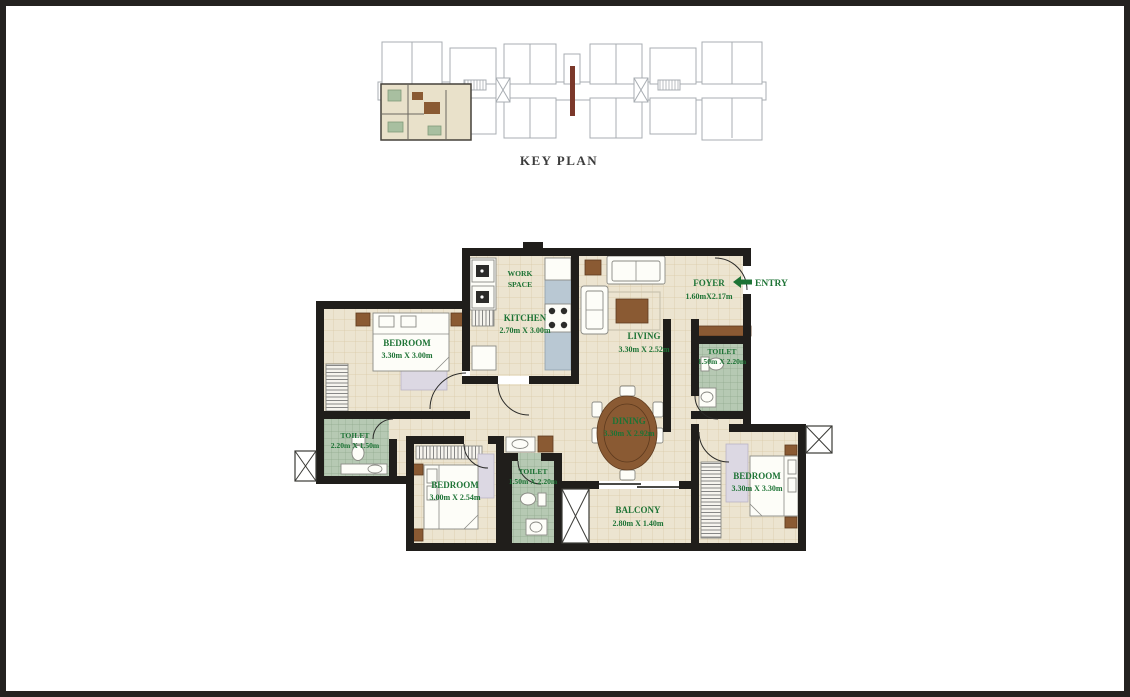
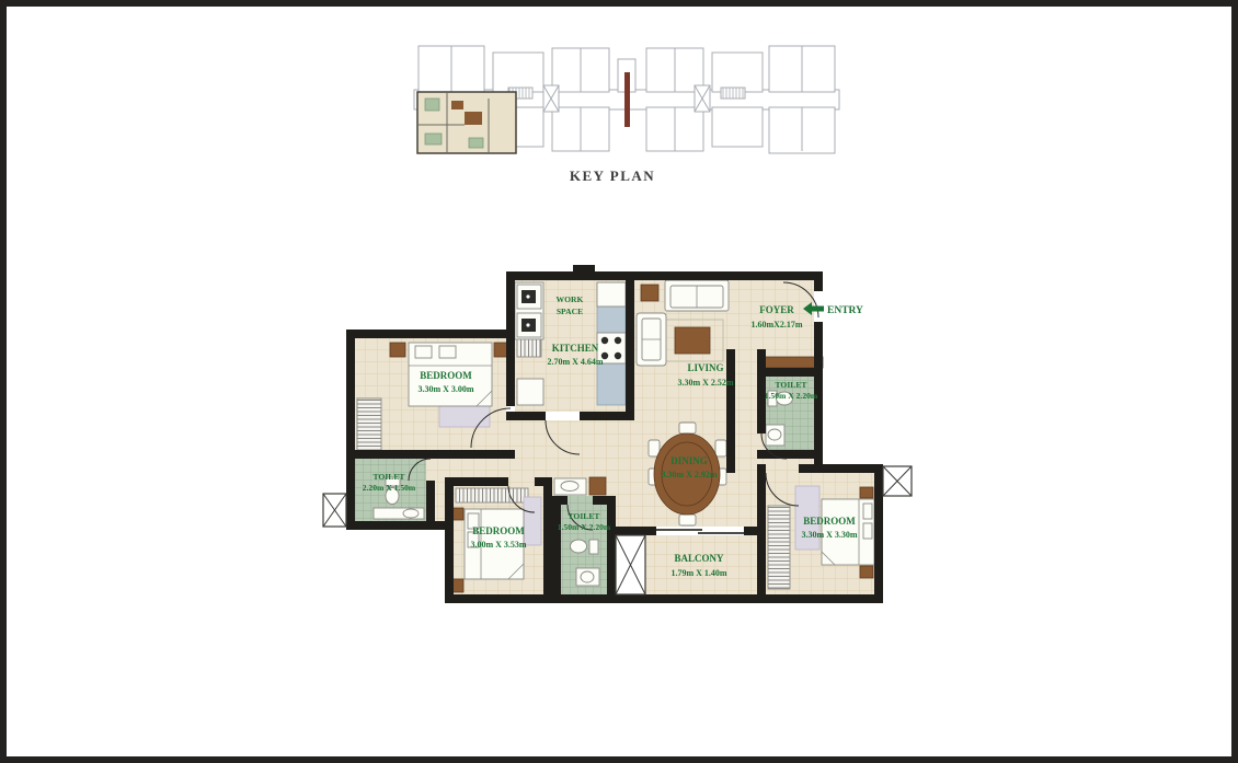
  KEY PLAN
  WORK
  SPACE
  KITCHEN
- 2.70m X 3.00m
+ 2.70m X 4.64m
  BEDROOM
  3.30m X 3.00m
  LIVING
  3.30m X 2.52m
  FOYER
  1.60mX2.17m
  ENTRY
  TOILET
  1.50m X 2.20m
  DINING
  3.30m X 2.92m
  TOILET
  2.20m X 1.50m
  BEDROOM
- 3.00m X 2.54m
+ 3.00m X 3.53m
  TOILET
  1.50m X 2.20m
  BALCONY
- 2.80m X 1.40m
+ 1.79m X 1.40m
  BEDROOM
  3.30m X 3.30m
